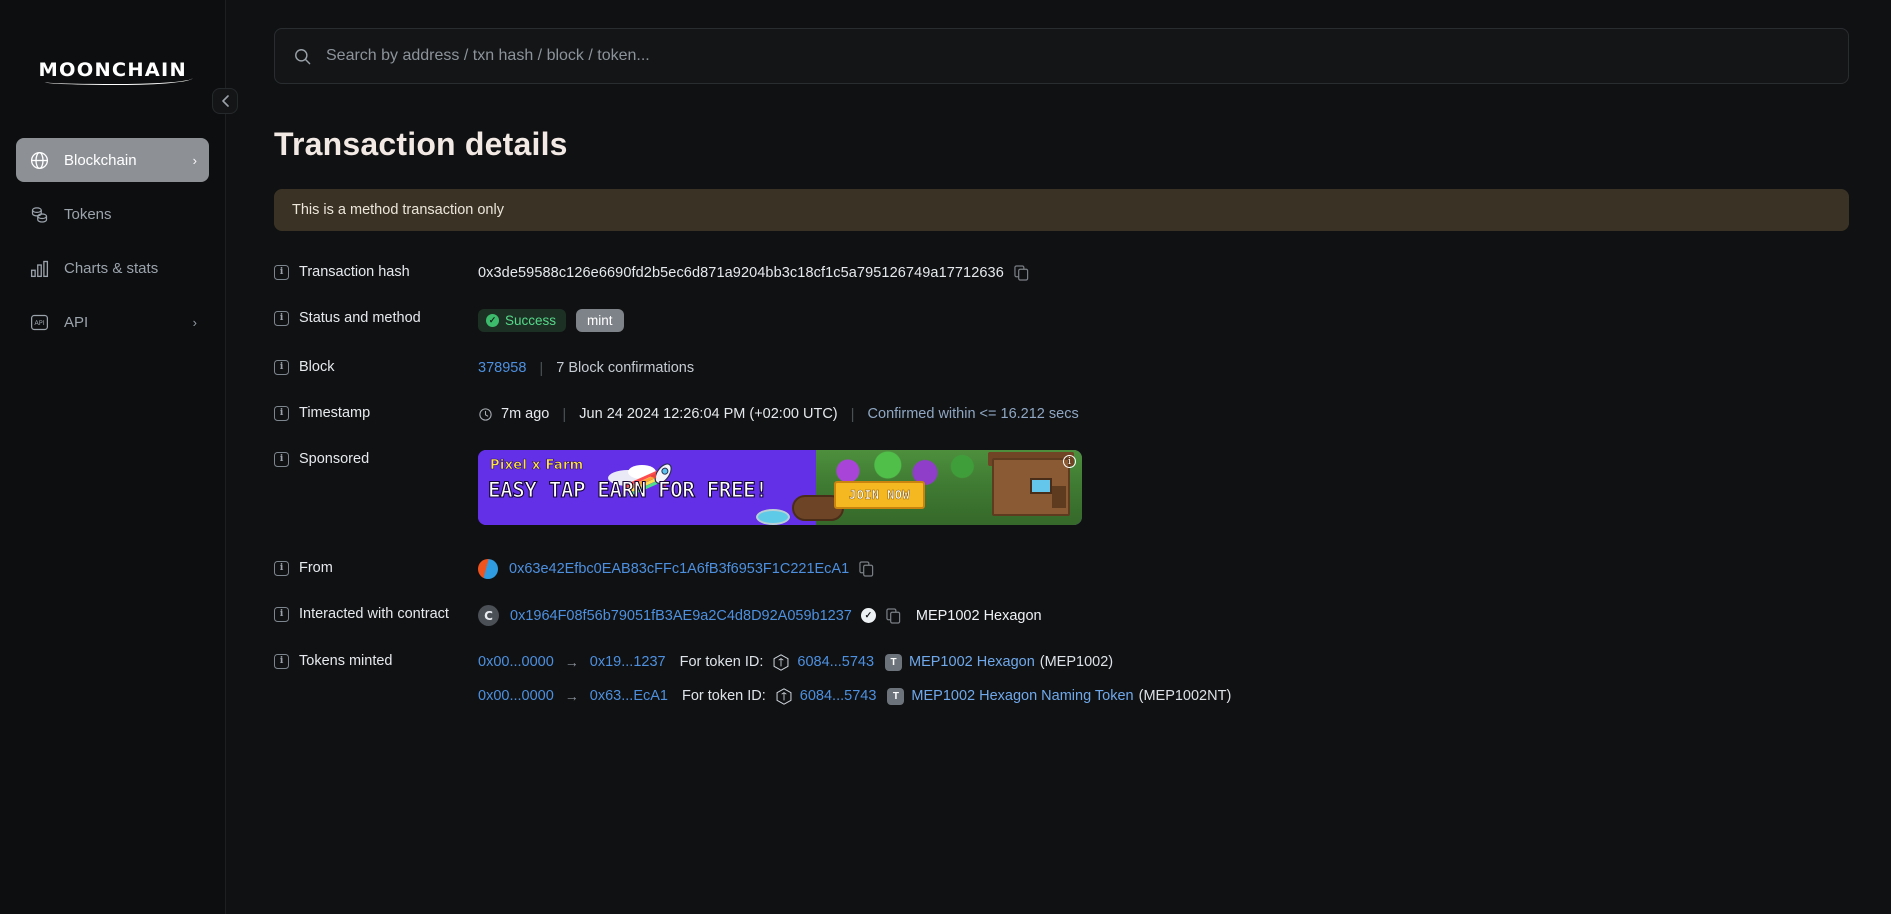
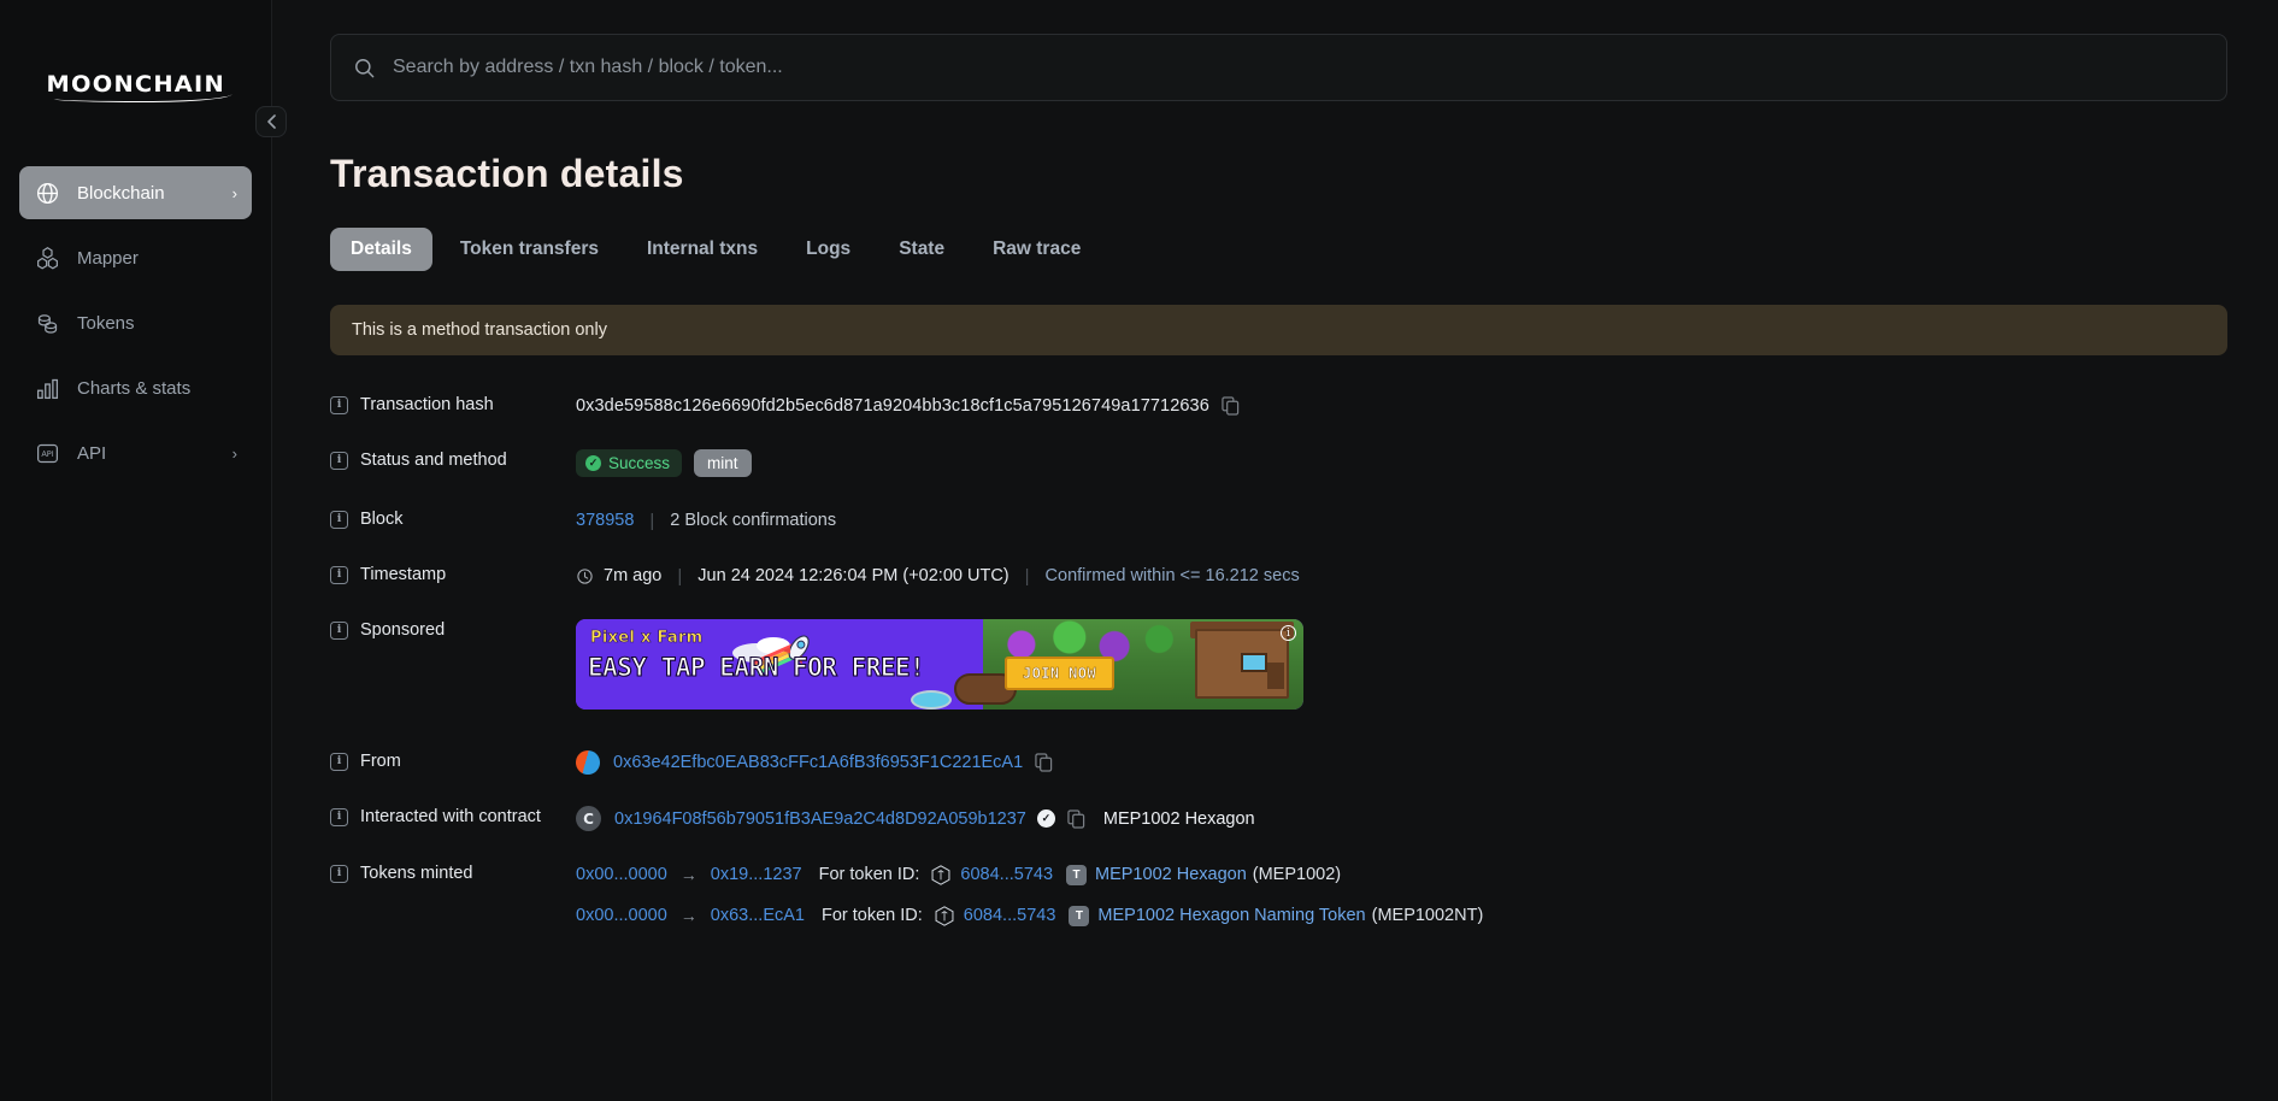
  MOONCHAIN
  Blockchain
  ›
+ Mapper
  Tokens
  Charts & stats
  API
  API
  ›
  Search by address / txn hash / block / token...
  Transaction details
+ Details
+ Token transfers
+ Internal txns
+ Logs
+ State
+ Raw trace
  This is a method transaction only
  i
  Transaction hash
  0x3de59588c126e6690fd2b5ec6d871a9204bb3c18cf1c5a795126749a17712636
  i
  Status and method
  ✓
  Success
  mint
  i
  Block
  378958
  |
- 7 Block confirmations
+ 2 Block confirmations
  i
  Timestamp
  7m ago
  |
  Jun 24 2024 12:26:04 PM (+02:00 UTC)
  |
  Confirmed within <= 16.212 secs
  i
  Sponsored
  Pixel x Farm
  EASY TAP EARN FOR FREE!
  JOIN NOW
  i
  i
  From
  0x63e42Efbc0EAB83cFFc1A6fB3f6953F1C221EcA1
  i
  Interacted with contract
  C
  0x1964F08f56b79051fB3AE9a2C4d8D92A059b1237
  ✓
  MEP1002 Hexagon
  i
  Tokens minted
  0x00...0000
  →
  0x19...1237
  For token ID:
  6084...5743
  T
  MEP1002 Hexagon
  (MEP1002)
  0x00...0000
  →
  0x63...EcA1
  For token ID:
  6084...5743
  T
  MEP1002 Hexagon Naming Token
  (MEP1002NT)
